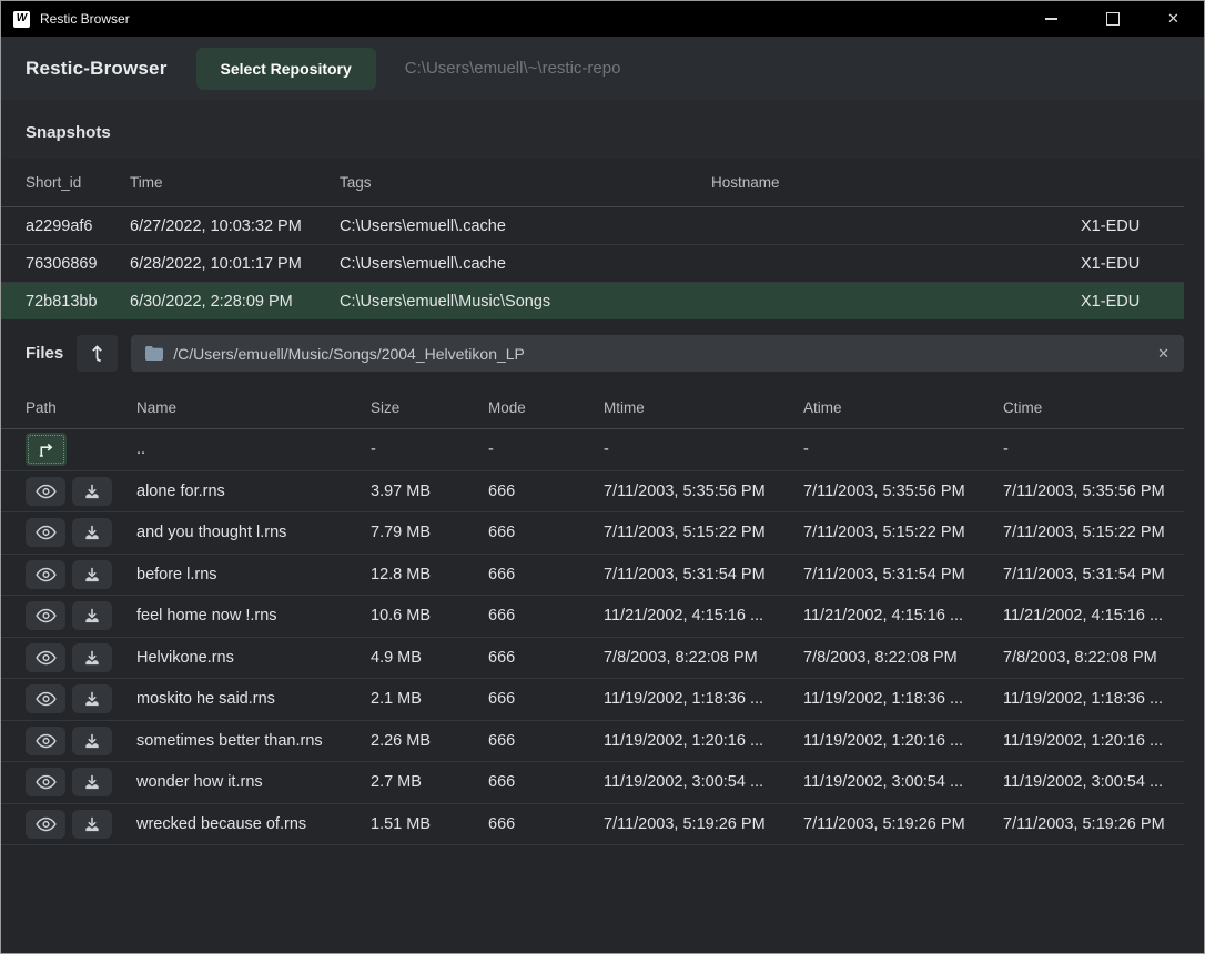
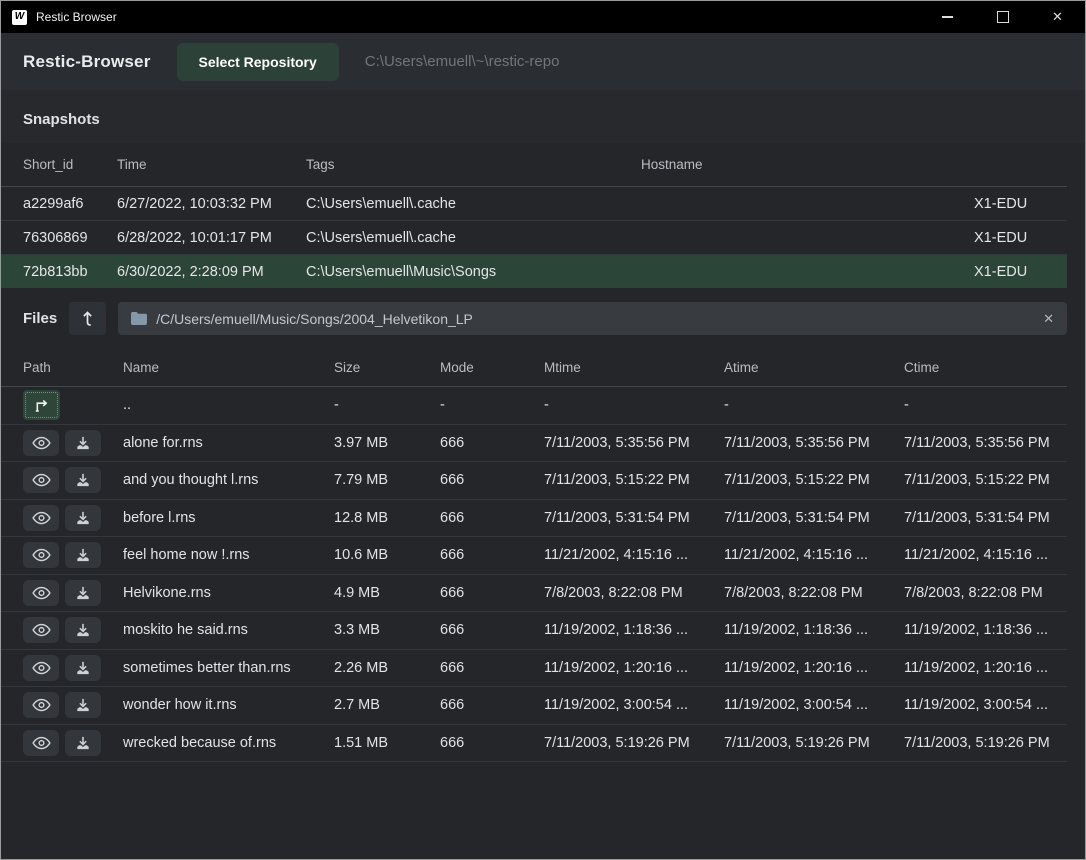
  W
  Restic Browser
  ✕
  Restic-Browser
  Select Repository
  C:\Users\emuell\~\restic-repo
  Snapshots
  Short_id
  Time
  Tags
  Hostname
  a2299af6
  6/27/2022, 10:03:32 PM
  C:\Users\emuell\.cache
  X1-EDU
  76306869
  6/28/2022, 10:01:17 PM
  C:\Users\emuell\.cache
  X1-EDU
  72b813bb
  6/30/2022, 2:28:09 PM
  C:\Users\emuell\Music\Songs
  X1-EDU
  Files
  /C/Users/emuell/Music/Songs/2004_Helvetikon_LP
  ✕
  Path
  Name
  Size
  Mode
  Mtime
  Atime
  Ctime
  ..
  -
  -
  -
  -
  -
  alone for.rns
  3.97 MB
  666
  7/11/2003, 5:35:56 PM
  7/11/2003, 5:35:56 PM
  7/11/2003, 5:35:56 PM
  and you thought l.rns
  7.79 MB
  666
  7/11/2003, 5:15:22 PM
  7/11/2003, 5:15:22 PM
  7/11/2003, 5:15:22 PM
  before l.rns
  12.8 MB
  666
  7/11/2003, 5:31:54 PM
  7/11/2003, 5:31:54 PM
  7/11/2003, 5:31:54 PM
  feel home now !.rns
  10.6 MB
  666
  11/21/2002, 4:15:16 ...
  11/21/2002, 4:15:16 ...
  11/21/2002, 4:15:16 ...
  Helvikone.rns
  4.9 MB
  666
  7/8/2003, 8:22:08 PM
  7/8/2003, 8:22:08 PM
  7/8/2003, 8:22:08 PM
  moskito he said.rns
- 2.1 MB
+ 3.3 MB
  666
  11/19/2002, 1:18:36 ...
  11/19/2002, 1:18:36 ...
  11/19/2002, 1:18:36 ...
  sometimes better than.rns
  2.26 MB
  666
  11/19/2002, 1:20:16 ...
  11/19/2002, 1:20:16 ...
  11/19/2002, 1:20:16 ...
  wonder how it.rns
  2.7 MB
  666
  11/19/2002, 3:00:54 ...
  11/19/2002, 3:00:54 ...
  11/19/2002, 3:00:54 ...
  wrecked because of.rns
  1.51 MB
  666
  7/11/2003, 5:19:26 PM
  7/11/2003, 5:19:26 PM
  7/11/2003, 5:19:26 PM
